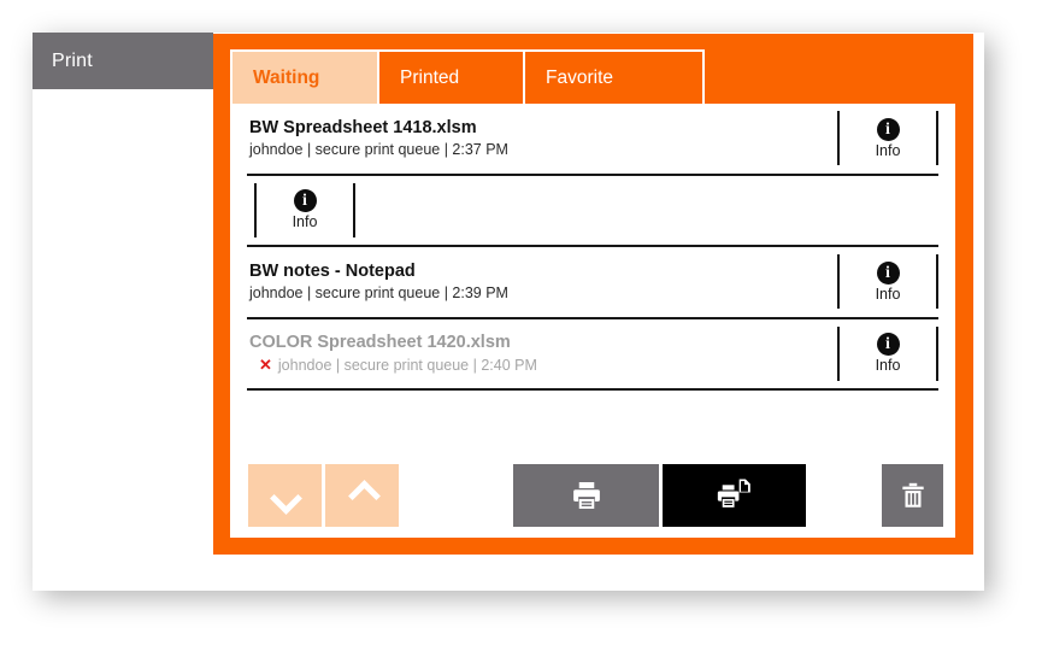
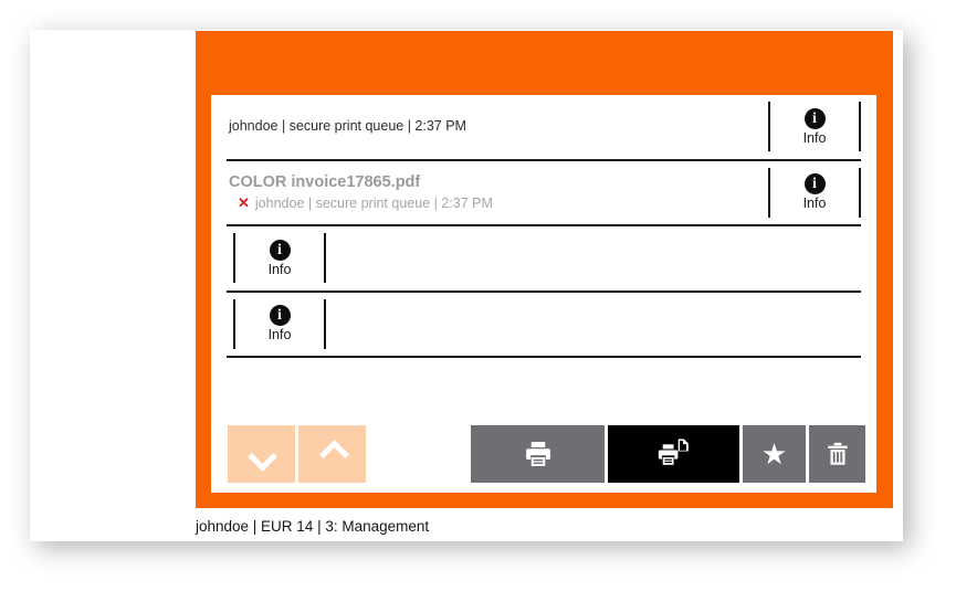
- Print
- Waiting
- Printed
- Favorite
- BW Spreadsheet 1418.xlsm
  johndoe | secure print queue | 2:37 PM
  i
  Info
+ COLOR invoice17865.pdf
+ ✕ johndoe | secure print queue | 2:37 PM
  i
  Info
- BW notes - Notepad
- johndoe | secure print queue | 2:39 PM
  i
  Info
- COLOR Spreadsheet 1420.xlsm
- ✕ johndoe | secure print queue | 2:40 PM
  i
  Info
+ ★
+ johndoe | EUR 14 | 3: Management
